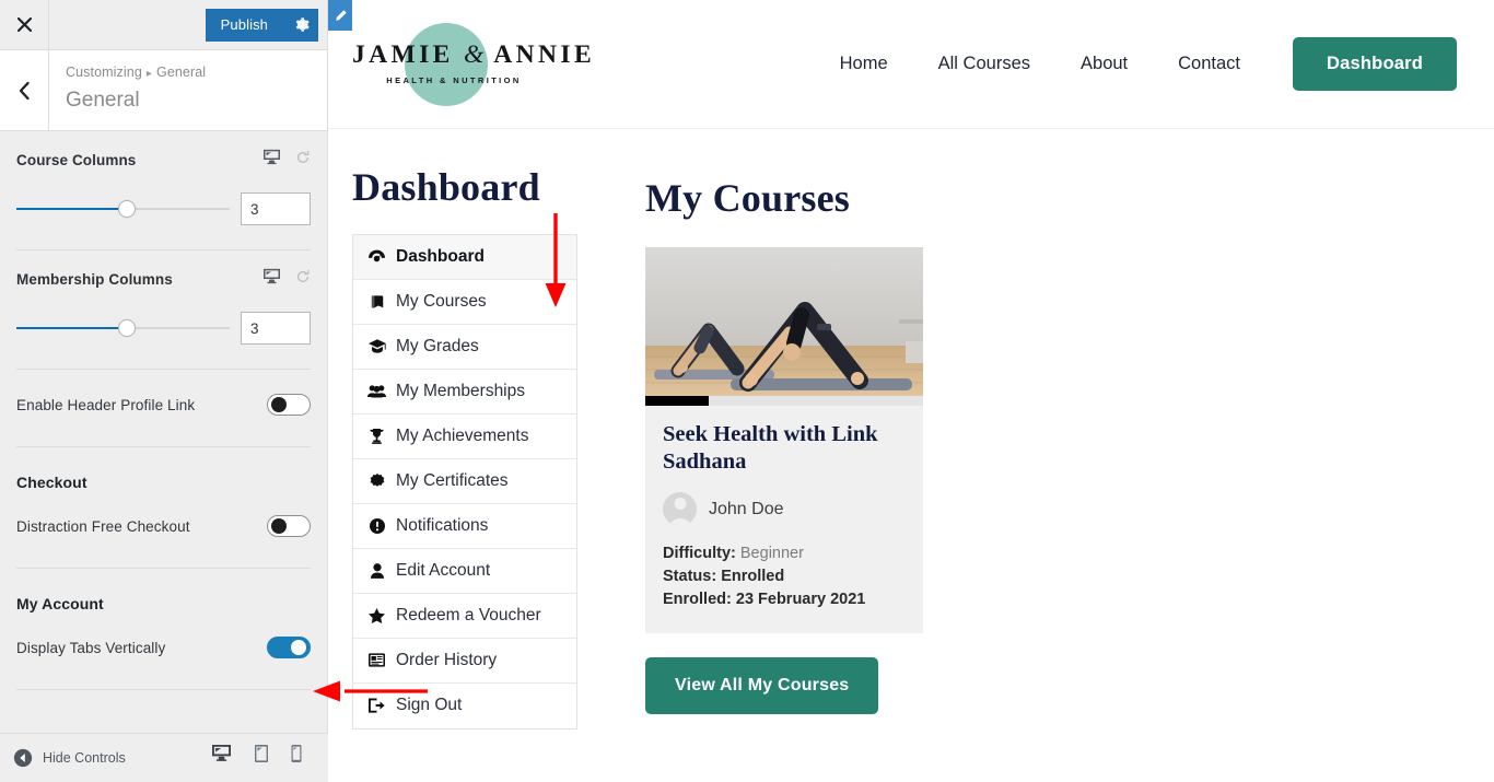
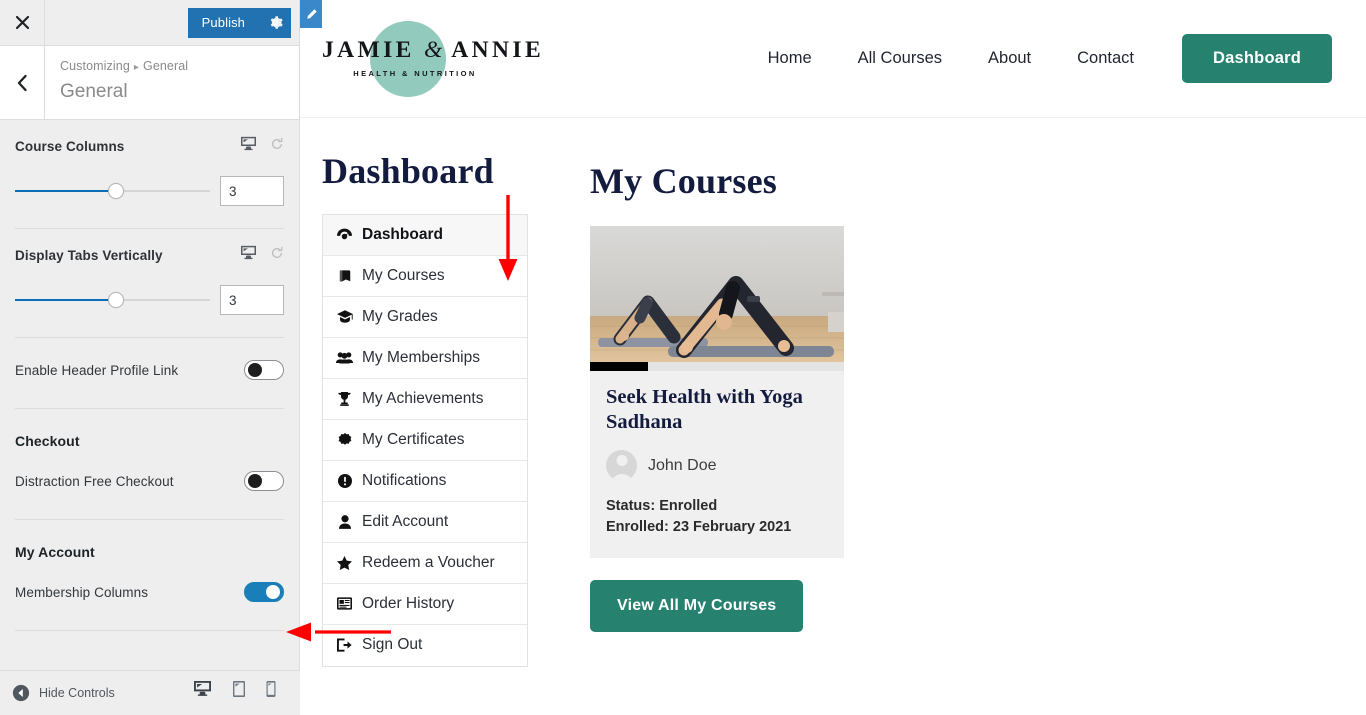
  JAMIE & ANNIE
  HEALTH & NUTRITION
  Home
  All Courses
  About
  Contact
  Dashboard
  Dashboard
  Dashboard
  My Courses
  My Grades
  My Memberships
  My Achievements
  My Certificates
  Notifications
  Edit Account
  Redeem a Voucher
  Order History
  Sign Out
  My Courses
- Seek Health with Link Sadhana
+ Seek Health with Yoga Sadhana
  John Doe
- Difficulty: Beginner
  Status: Enrolled
  Enrolled: 23 February 2021
  View All My Courses
  Publish
  Customizing ▸ General
  General
  Course Columns
  3
- Membership Columns
+ Display Tabs Vertically
  3
  Enable Header Profile Link
  Checkout
  Distraction Free Checkout
  My Account
- Display Tabs Vertically
+ Membership Columns
  Hide Controls
